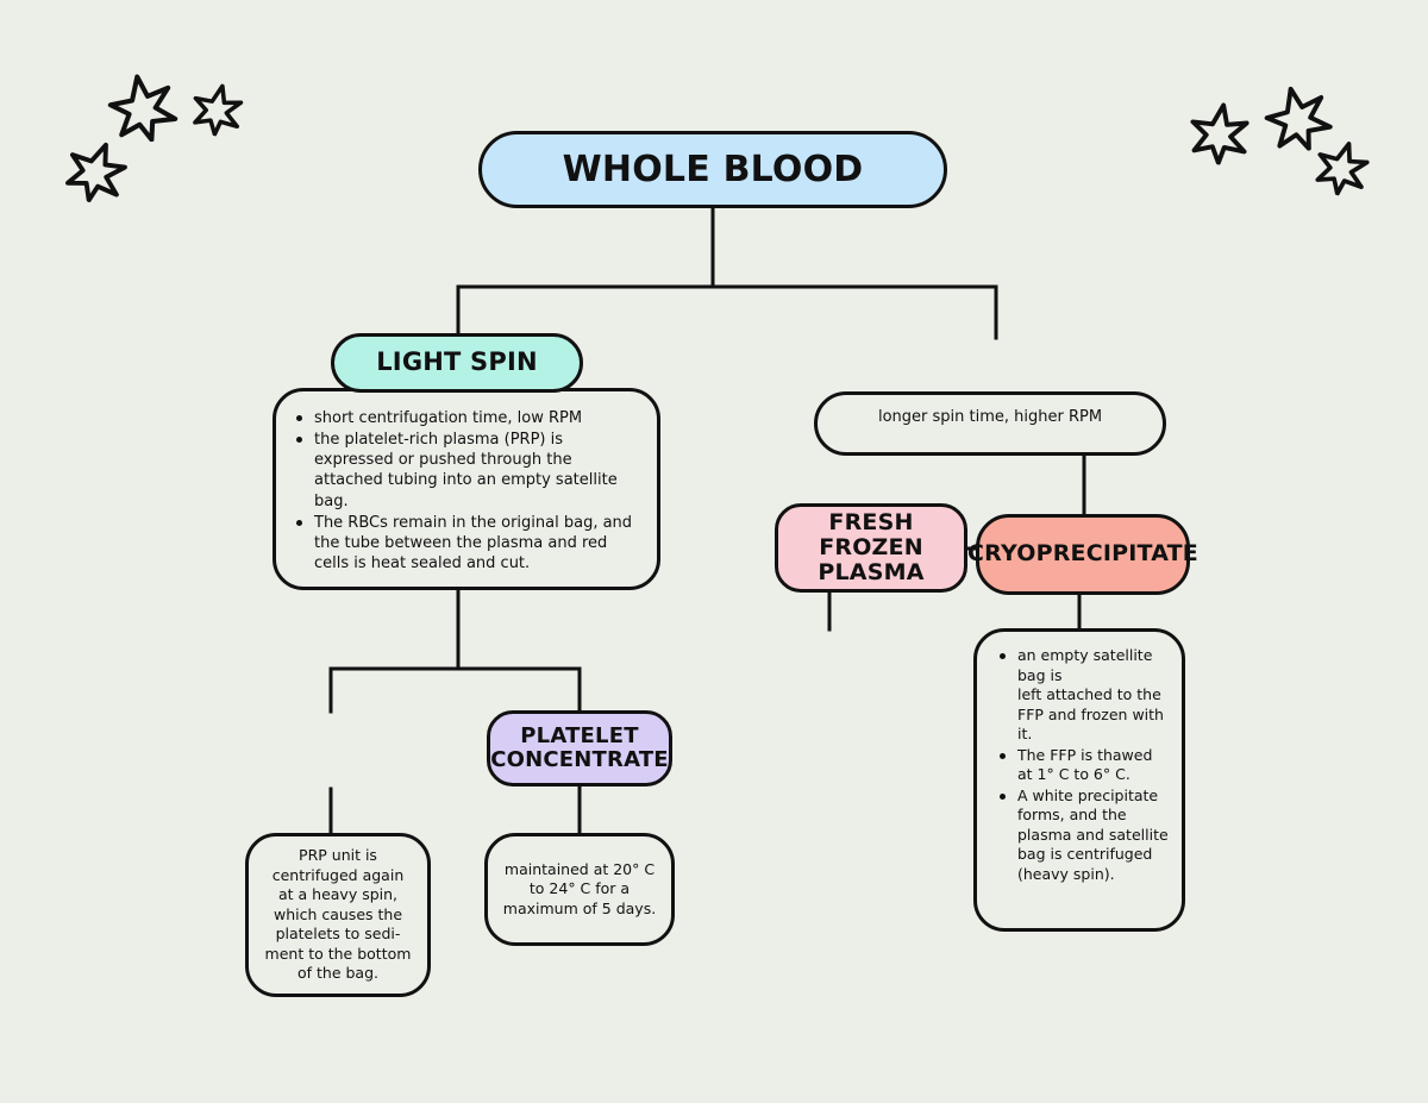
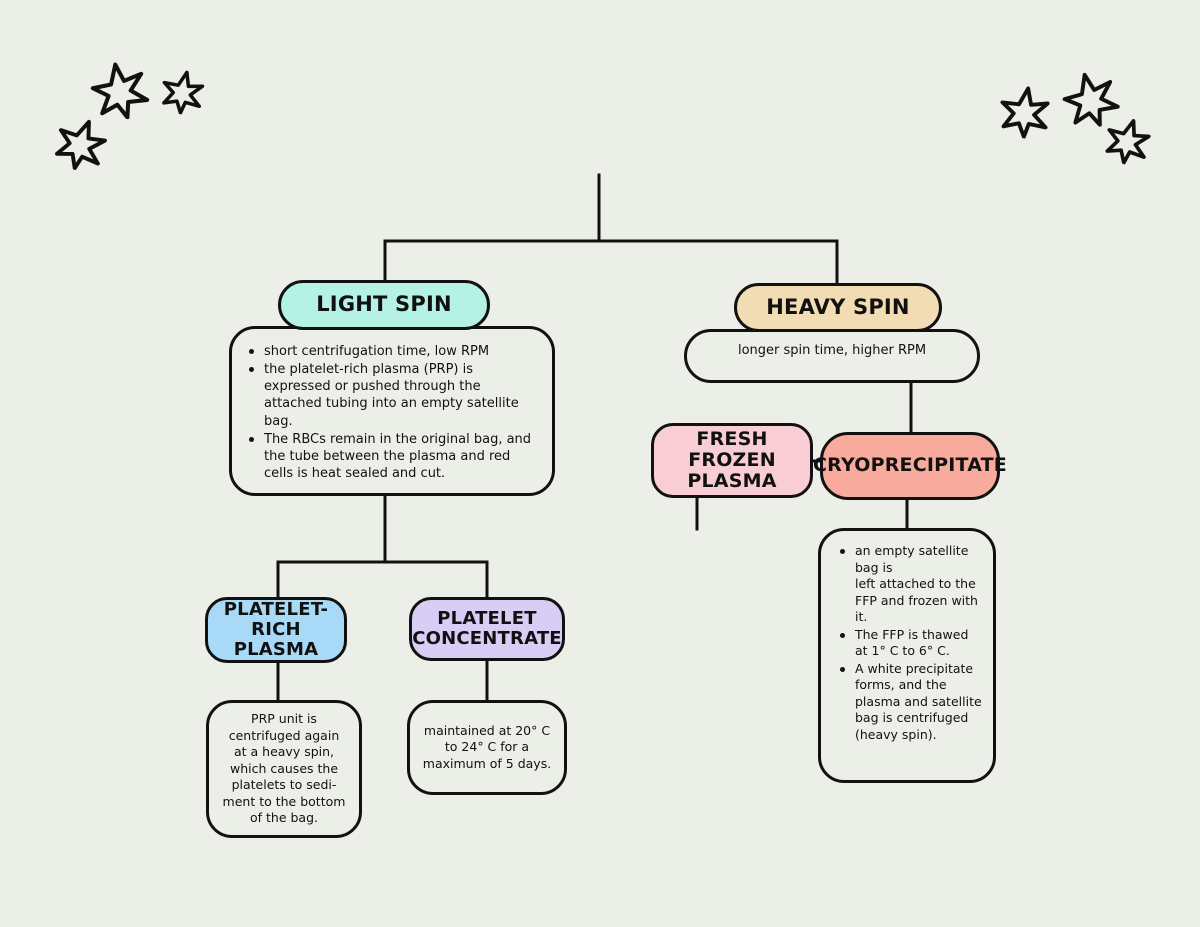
  short centrifugation time, low RPM
  the platelet-rich plasma (PRP) is expressed or pushed through the attached tubing into an empty satellite bag.
  The RBCs remain in the original bag, and the tube between the plasma and red cells is heat sealed and cut.
  longer spin time, higher RPM
  an empty satellite bag is
  left attached to the FFP and frozen with it.
  The FFP is thawed at 1° C to 6° C.
  A white precipitate forms, and the plasma and satellite bag is centrifuged (heavy spin).
  PRP unit is centrifuged again at a heavy spin, which causes the platelets to sedi-ment to the bottom of the bag.
  maintained at 20° C to 24° C for a maximum of 5 days.
- WHOLE BLOOD
  LIGHT SPIN
+ HEAVY SPIN
  FRESH FROZEN PLASMA
  CRYOPRECIPITATE
+ PLATELET-RICH PLASMA
  PLATELET CONCENTRATE
